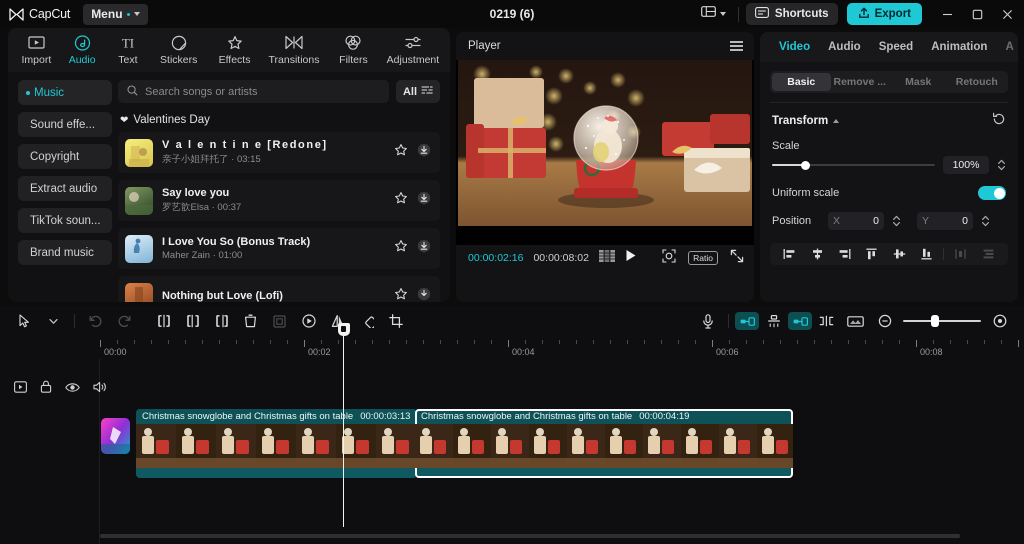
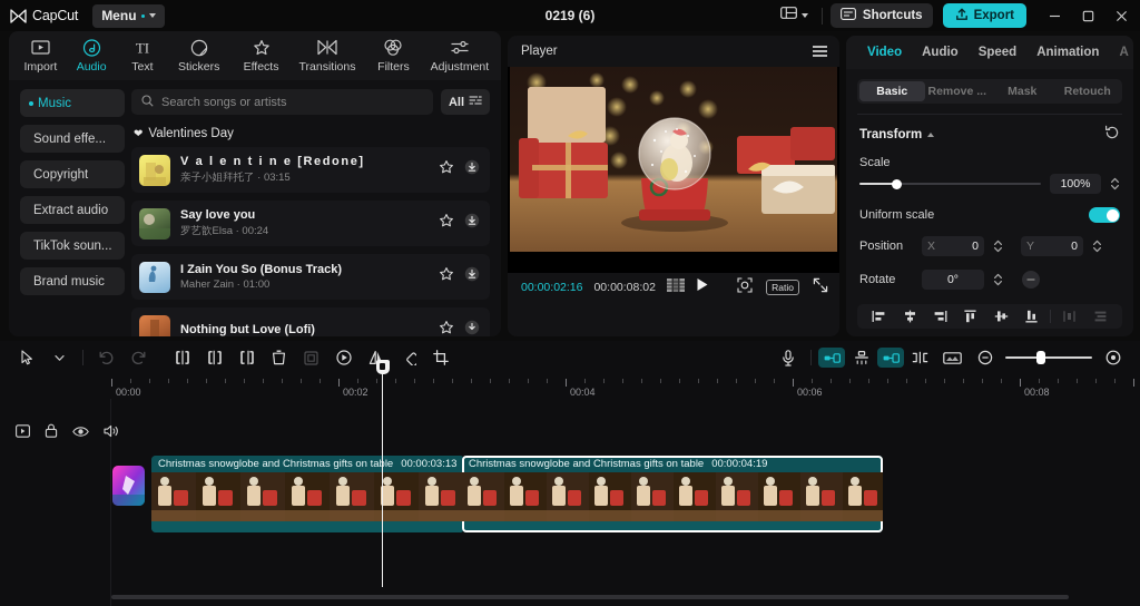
  CapCut
  Menu
  0219 (6)
  Shortcuts
  Export
  Import
  Audio
  TI
  Text
  Stickers
  Effects
  Transitions
  Filters
  Adjustment
  Music
  Sound effe...
  Copyright
  Extract audio
  TikTok soun...
  Brand music
  Search songs or artists
  All
  ❤
  Valentines Day
  V a l e n t i n e [Redone]
  亲子小姐拜托了 · 03:15
  Say love you
- 罗艺歆Elsa · 00:37
+ 罗艺歆Elsa · 00:24
- I Love You So (Bonus Track)
+ I Zain You So (Bonus Track)
  Maher Zain · 01:00
  Nothing but Love (Lofi)
  Player
  00:00:02:16
  00:00:08:02
  Ratio
  Video
  Audio
  Speed
  Animation
  A
  Basic
  Remove ...
  Mask
  Retouch
  Transform
  Scale
  100%
  Uniform scale
  Position
  X
  0
  Y
  0
+ Rotate
+ 0°
  00:00
  00:02
  00:04
  00:06
  00:08
  Christmas snowglobe and Christmas gifts on tale
  00:00:03:13
  Christmas snowglobe and Christmas gifts on table
  00:00:04:19
